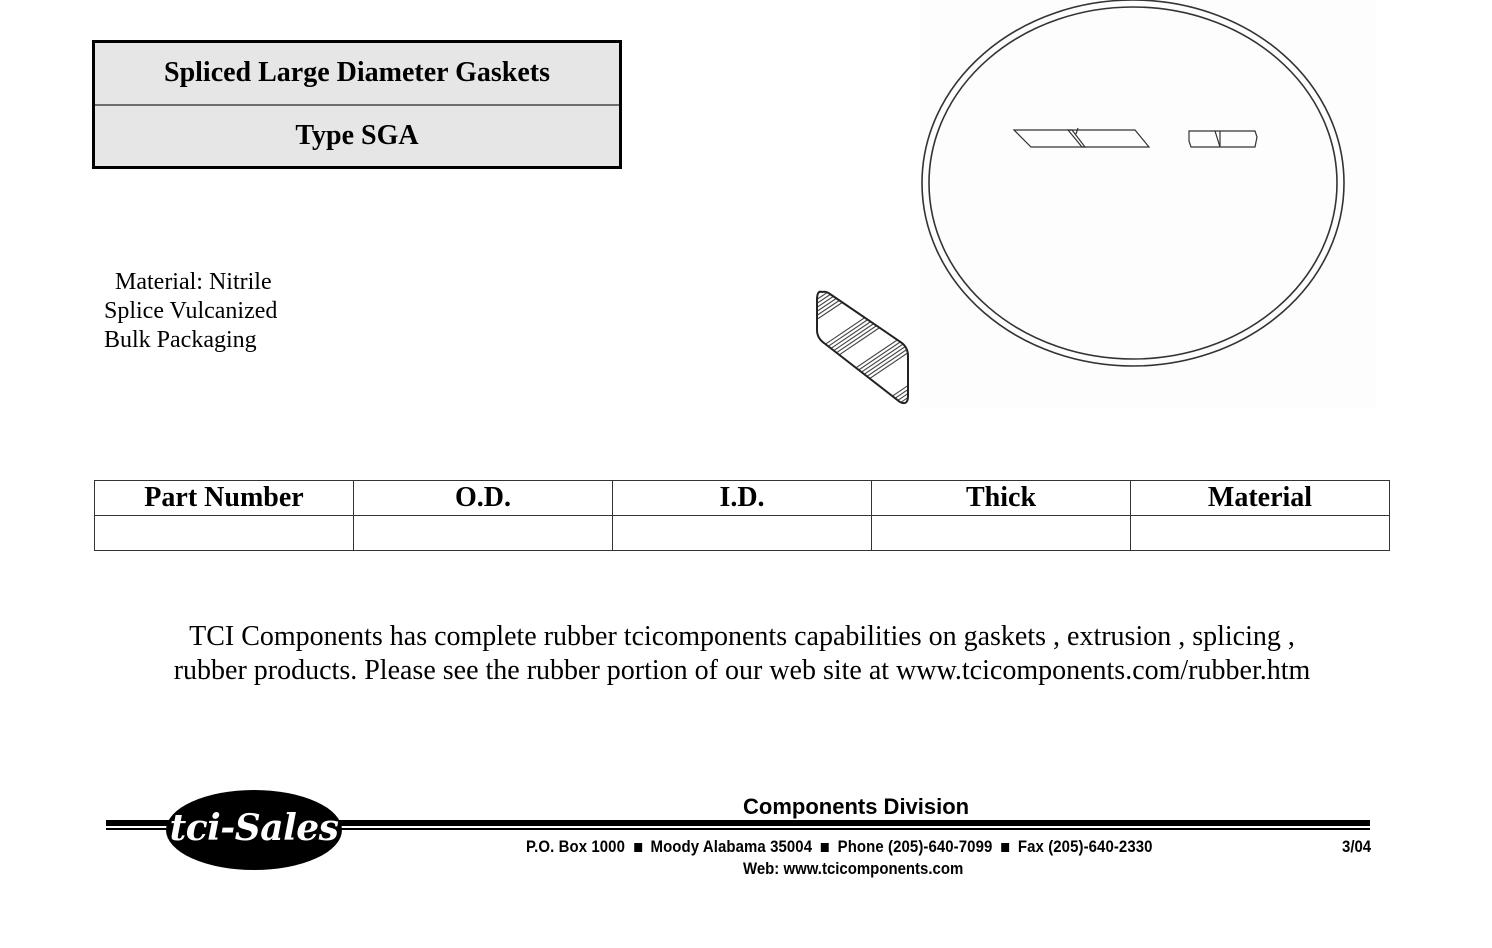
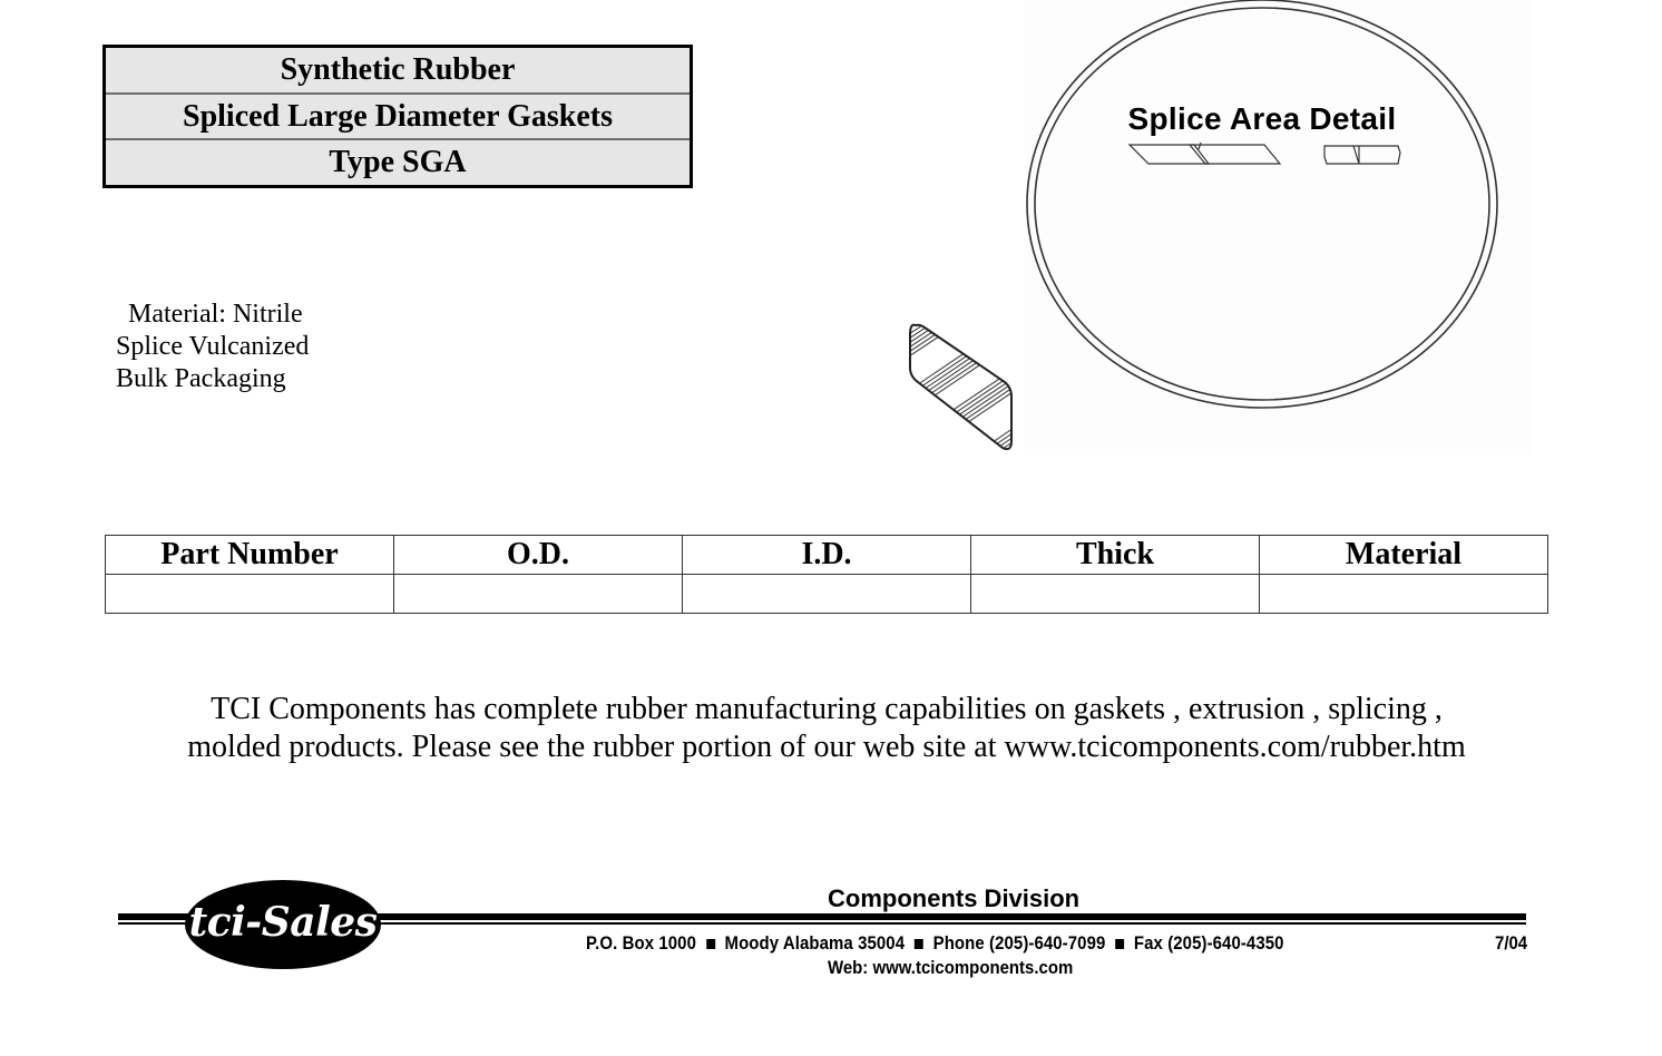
+ Synthetic Rubber
  Spliced Large Diameter Gaskets
  Type SGA
  Material: Nitrile
  Splice Vulcanized
  Bulk Packaging
+ Splice Area Detail
  Part Number	O.D.	I.D.	Thick	Material
- TCI Components has complete rubber tcicomponents capabilities on gaskets , extrusion , splicing ,
+ TCI Components has complete rubber manufacturing capabilities on gaskets , extrusion , splicing ,
- rubber products. Please see the rubber portion of our web site at www.tcicomponents.com/rubber.htm
+ molded products. Please see the rubber portion of our web site at www.tcicomponents.com/rubber.htm
  tci-Sales
  Components Division
- P.O. Box 1000 Moody Alabama 35004 Phone (205)-640-7099 Fax (205)-640-2330
+ P.O. Box 1000 Moody Alabama 35004 Phone (205)-640-7099 Fax (205)-640-4350
  Web: www.tcicomponents.com
- 3/04
+ 7/04
